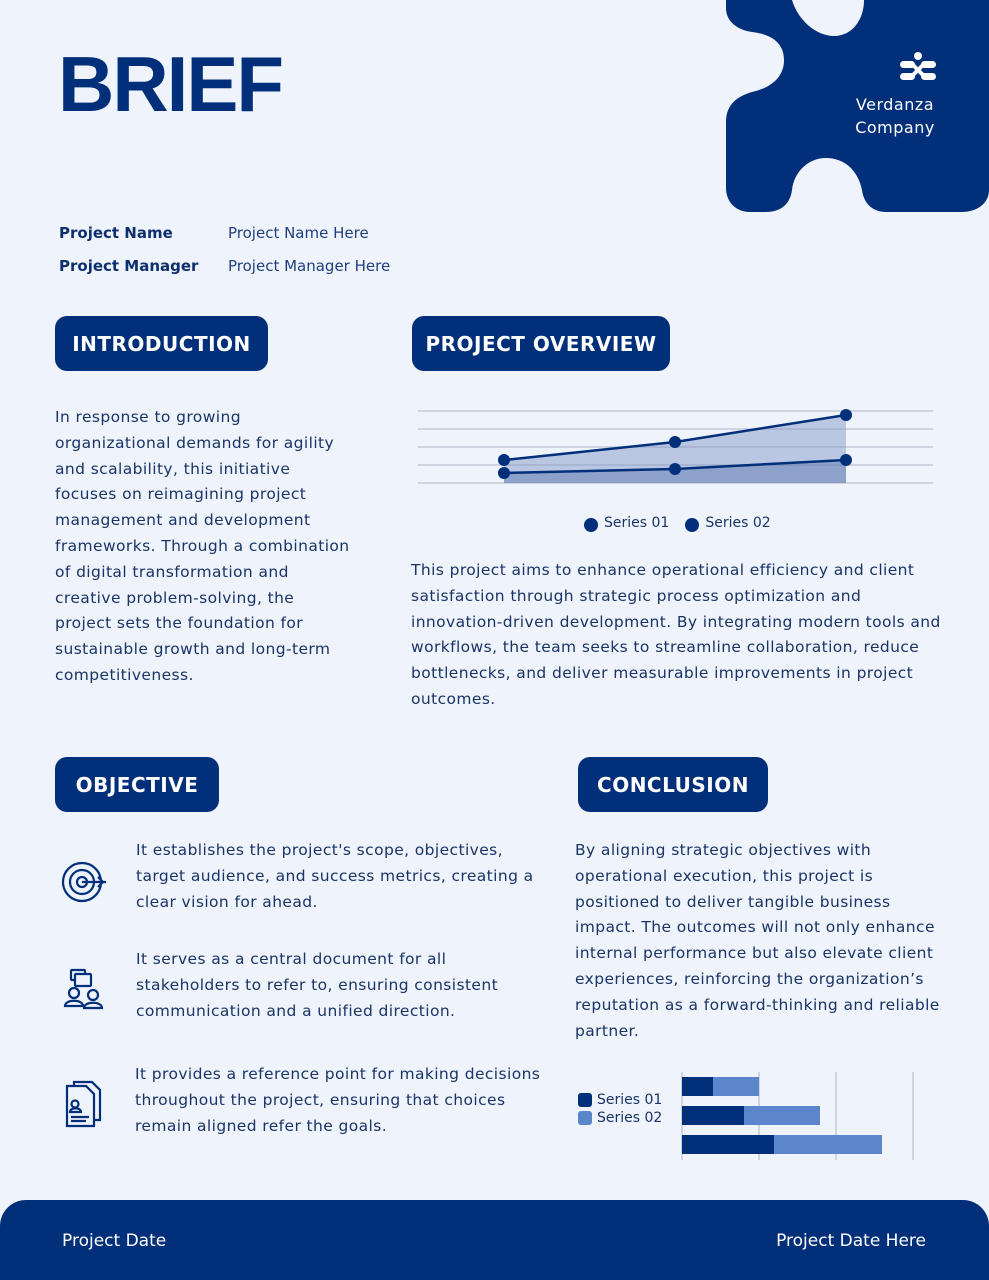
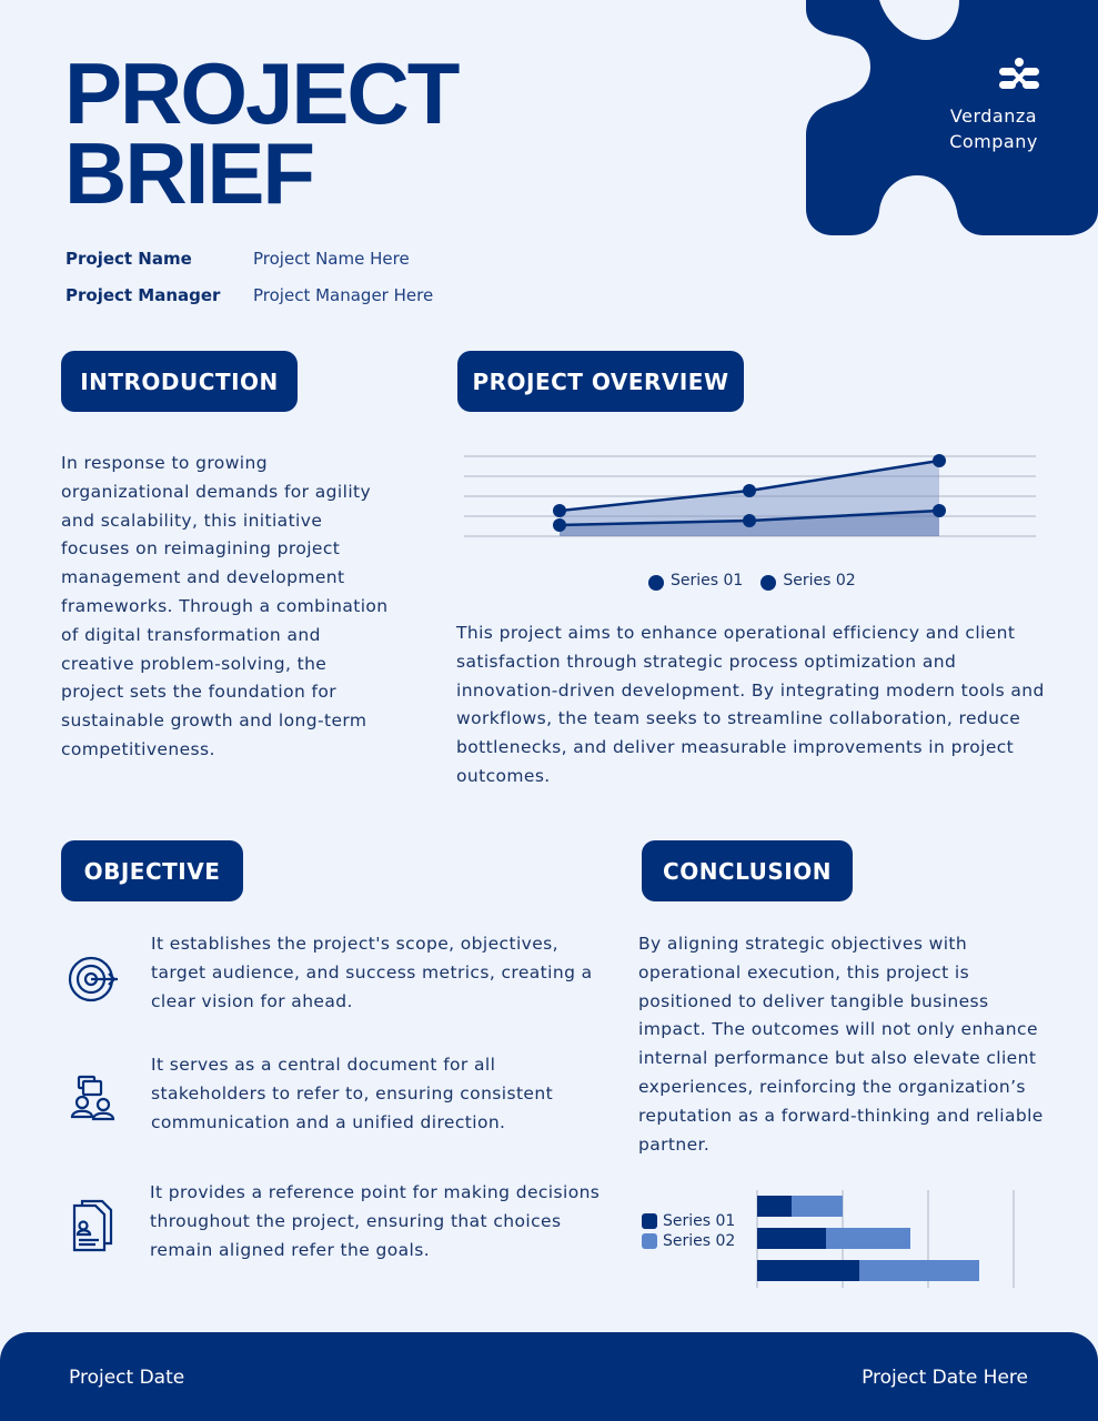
  Verdanza
  Company
+ PROJECT
  BRIEF
  Project Name
  Project Name Here
  Project Manager
  Project Manager Here
  INTRODUCTION
  In response to growing organizational demands for agility and scalability, this initiative focuses on reimagining project management and development frameworks. Through a combination of digital transformation and creative problem-solving, the project sets the foundation for sustainable growth and long-term competitiveness.
  PROJECT OVERVIEW
  Series 01
  Series 02
  This project aims to enhance operational efficiency and client satisfaction through strategic process optimization and innovation-driven development. By integrating modern tools and workflows, the team seeks to streamline collaboration, reduce bottlenecks, and deliver measurable improvements in project outcomes.
  OBJECTIVE
  It establishes the project's scope, objectives, target audience, and success metrics, creating a clear vision for ahead.
  It serves as a central document for all stakeholders to refer to, ensuring consistent communication and a unified direction.
  It provides a reference point for making decisions throughout the project, ensuring that choices remain aligned refer the goals.
  CONCLUSION
  By aligning strategic objectives with operational execution, this project is positioned to deliver tangible business impact. The outcomes will not only enhance internal performance but also elevate client experiences, reinforcing the organization’s reputation as a forward-thinking and reliable partner.
  Series 01
  Series 02
  Project Date
  Project Date Here
